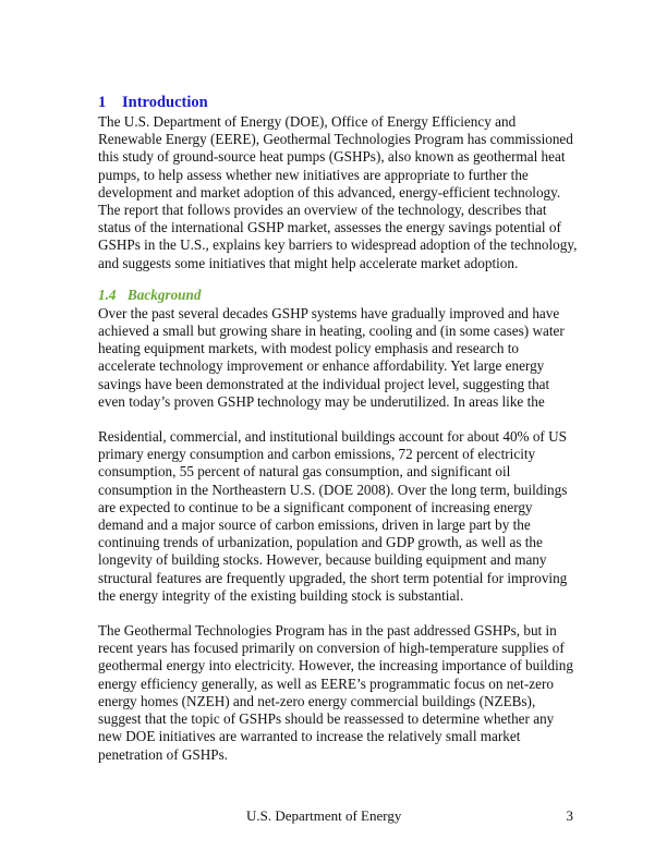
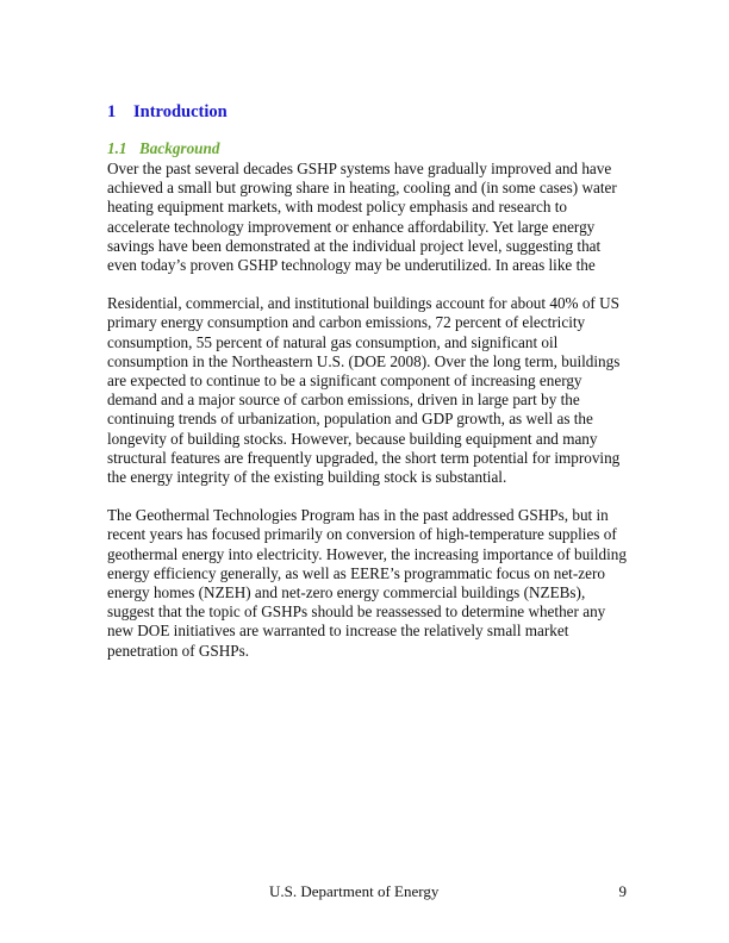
  1 Introduction
- The U.S. Department of Energy (DOE), Office of Energy Efficiency and Renewable Energy (EERE), Geothermal Technologies Program has commissioned this study of ground-source heat pumps (GSHPs), also known as geothermal heat pumps, to help assess whether new initiatives are appropriate to further the development and market adoption of this advanced, energy-efficient technology. The report that follows provides an overview of the technology, describes that status of the international GSHP market, assesses the energy savings potential of GSHPs in the U.S., explains key barriers to widespread adoption of the technology, and suggests some initiatives that might help accelerate market adoption.
- 1.4 Background
+ 1.1 Background
  Over the past several decades GSHP systems have gradually improved and have achieved a small but growing share in heating, cooling and (in some cases) water heating equipment markets, with modest policy emphasis and research to accelerate technology improvement or enhance affordability. Yet large energy savings have been demonstrated at the individual project level, suggesting that even today’s proven GSHP technology may be underutilized. In areas like the
  Residential, commercial, and institutional buildings account for about 40% of US primary energy consumption and carbon emissions, 72 percent of electricity consumption, 55 percent of natural gas consumption, and significant oil consumption in the Northeastern U.S. (DOE 2008). Over the long term, buildings are expected to continue to be a significant component of increasing energy demand and a major source of carbon emissions, driven in large part by the continuing trends of urbanization, population and GDP growth, as well as the longevity of building stocks. However, because building equipment and many structural features are frequently upgraded, the short term potential for improving the energy integrity of the existing building stock is substantial.
  The Geothermal Technologies Program has in the past addressed GSHPs, but in recent years has focused primarily on conversion of high-temperature supplies of geothermal energy into electricity. However, the increasing importance of building energy efficiency generally, as well as EERE’s programmatic focus on net-zero energy homes (NZEH) and net-zero energy commercial buildings (NZEBs), suggest that the topic of GSHPs should be reassessed to determine whether any new DOE initiatives are warranted to increase the relatively small market penetration of GSHPs.
  U.S. Department of Energy
- 3
+ 9
